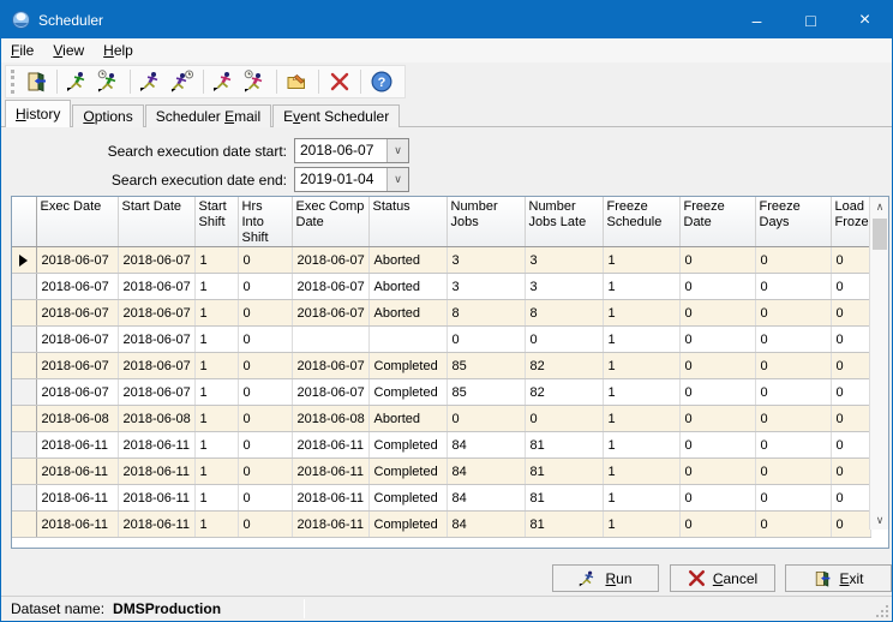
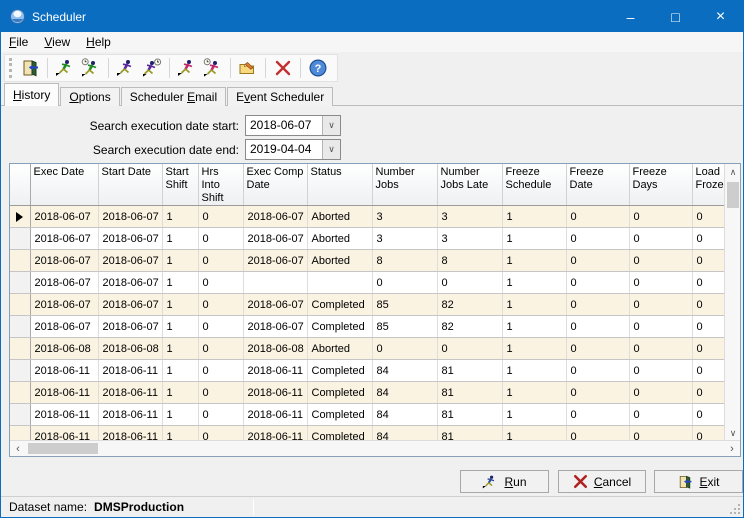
  Scheduler
  –
  □
  ×
  File
  View
  Help
  ?
  History
  Options
  Scheduler Email
  Event Scheduler
  Search execution date start:
  2018-06-07
  ∨
  Search execution date end:
- 2019-01-04
+ 2019-04-04
  ∨
  	Exec Date	Start Date	Start Shift	Hrs Into Shift	Exec Comp Date	Status	Number Jobs	Number Jobs Late	Freeze Schedule	Freeze Date	Freeze Days	Load Froze
  	2018-06-07	2018-06-07	1	0	2018-06-07	Aborted	3	3	1	0	0	0
  	2018-06-07	2018-06-07	1	0	2018-06-07	Aborted	3	3	1	0	0	0
  	2018-06-07	2018-06-07	1	0	2018-06-07	Aborted	8	8	1	0	0	0
  	2018-06-07	2018-06-07	1	0			0	0	1	0	0	0
  	2018-06-07	2018-06-07	1	0	2018-06-07	Completed	85	82	1	0	0	0
  	2018-06-07	2018-06-07	1	0	2018-06-07	Completed	85	82	1	0	0	0
  	2018-06-08	2018-06-08	1	0	2018-06-08	Aborted	0	0	1	0	0	0
  	2018-06-11	2018-06-11	1	0	2018-06-11	Completed	84	81	1	0	0	0
  	2018-06-11	2018-06-11	1	0	2018-06-11	Completed	84	81	1	0	0	0
  	2018-06-11	2018-06-11	1	0	2018-06-11	Completed	84	81	1	0	0	0
  	2018-06-11	2018-06-11	1	0	2018-06-11	Completed	84	81	1	0	0	0
  ∧
  ∨
+ ‹
+ ›
  Run
  Cancel
  Exit
  Dataset name:
  DMSProduction
